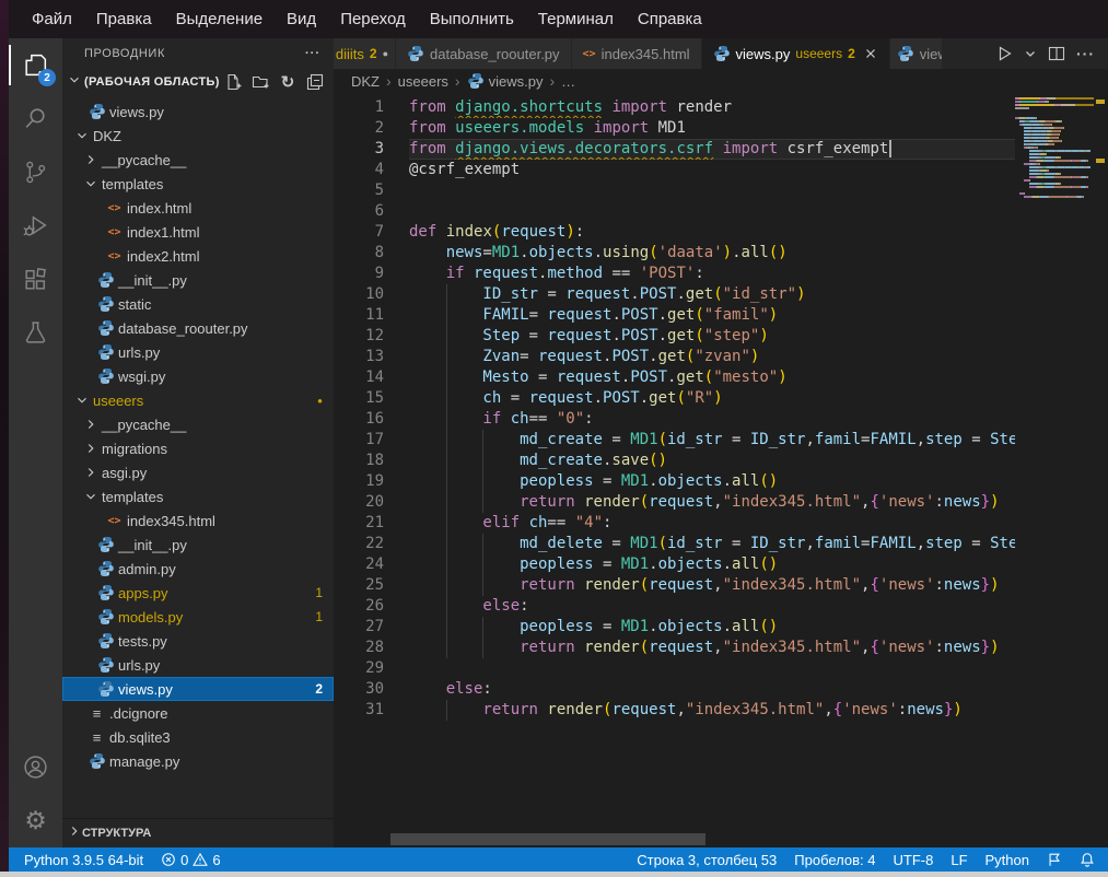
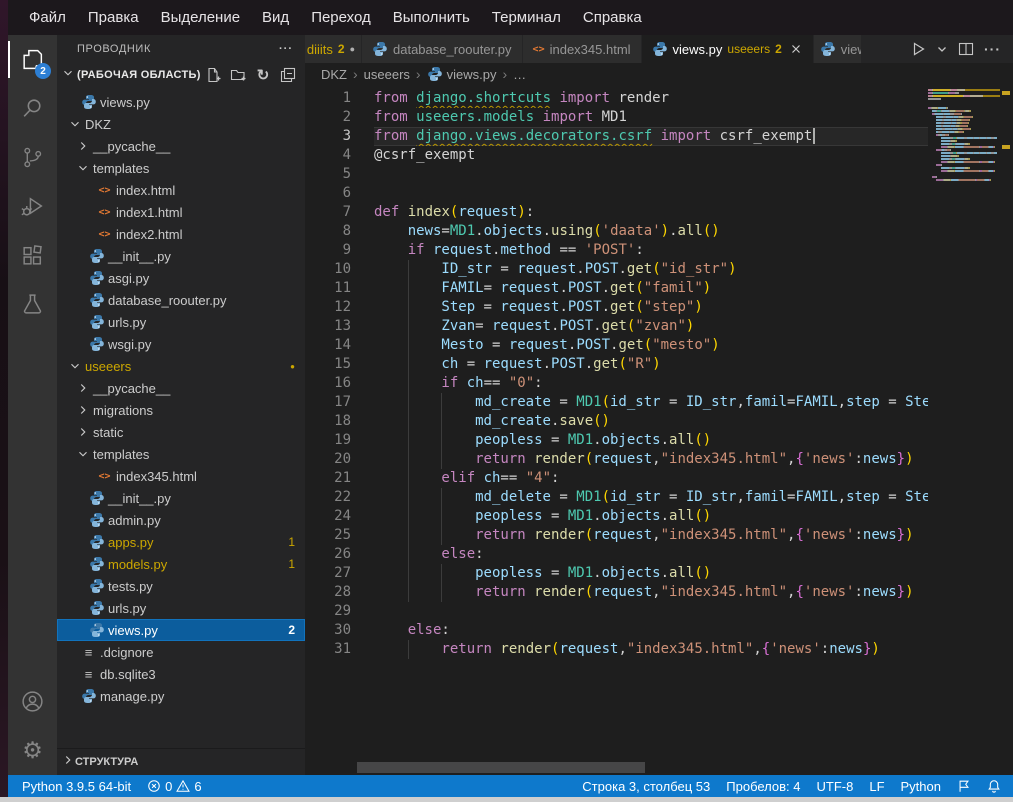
  Файл
  Правка
  Выделение
  Вид
  Переход
  Выполнить
  Терминал
  Справка
  2
  ⚙
  ПРОВОДНИК
  ···
  (РАБОЧАЯ ОБЛАСТЬ)
  ↻
  views.py
  DKZ
  __pycache__
  templates
  <>
  index.html
  <>
  index1.html
  <>
  index2.html
  __init__.py
- static
+ asgi.py
  database_roouter.py
  urls.py
  wsgi.py
  useeers
  ●
  __pycache__
  migrations
- asgi.py
+ static
  templates
  <>
  index345.html
  __init__.py
  admin.py
  apps.py
  1
  models.py
  1
  tests.py
  urls.py
  views.py
  2
  ≡
  .dcignore
  ≡
  db.sqlite3
  manage.py
  СТРУКТУРА
  diiits
  2
  ●
  database_roouter.py
  <>
  index345.html
  views.py
  useeers
  2
  ···
  DKZ
  ›
  useeers
  ›
  views.py
  ›
  …
  1
  from django.shortcuts import render
  2
  from useeers.models import MD1
  3
  from django.views.decorators.csrf import csrf_exempt
  4
  @csrf_exempt
  5
  6
  7
  def index(request):
  8
  news=MD1.objects.using('daata').all()
  9
  if request.method == 'POST':
  10
  ID_str = request.POST.get("id_str")
  11
  FAMIL= request.POST.get("famil")
  12
  Step = request.POST.get("step")
  13
  Zvan= request.POST.get("zvan")
  14
  Mesto = request.POST.get("mesto")
  15
  ch = request.POST.get("R")
  16
  if ch== "0":
  17
  md_create = MD1(id_str = ID_str,famil=FAMIL,step = Ste
  18
  md_create.save()
  19
  peopless = MD1.objects.all()
  20
  return render(request,"index345.html",{'news':news})
  21
  elif ch== "4":
  22
  md_delete = MD1(id_str = ID_str,famil=FAMIL,step = Ste
  24
  peopless = MD1.objects.all()
  25
  return render(request,"index345.html",{'news':news})
  26
  else:
  27
  peopless = MD1.objects.all()
  28
  return render(request,"index345.html",{'news':news})
  29
  30
  else:
  31
  return render(request,"index345.html",{'news':news})
  Python 3.9.5 64-bit
  0
  6
  Строка 3, столбец 53
  Пробелов: 4
  UTF-8
  LF
  Python
